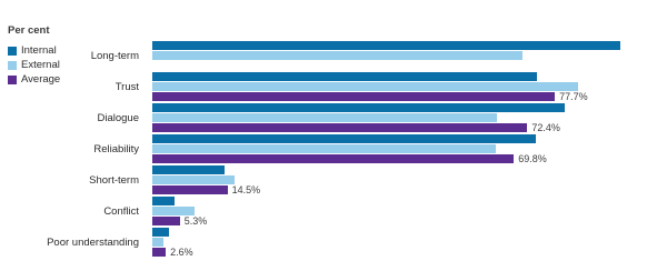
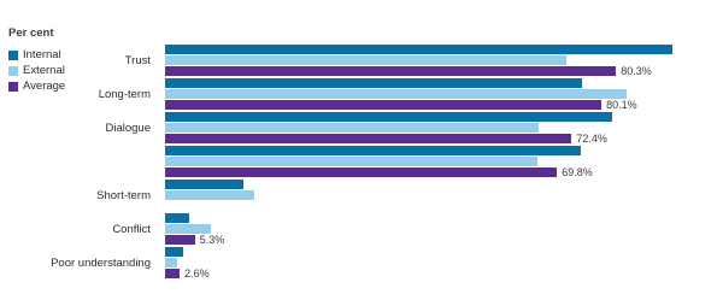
  Per cent
  Internal
  External
  Average
- Long-term
+ Trust
+ 80.3%
- Trust
+ Long-term
- 77.7%
+ 80.1%
  Dialogue
  72.4%
- Reliability
  69.8%
  Short-term
- 14.5%
  Conflict
  5.3%
  Poor understanding
  2.6%
